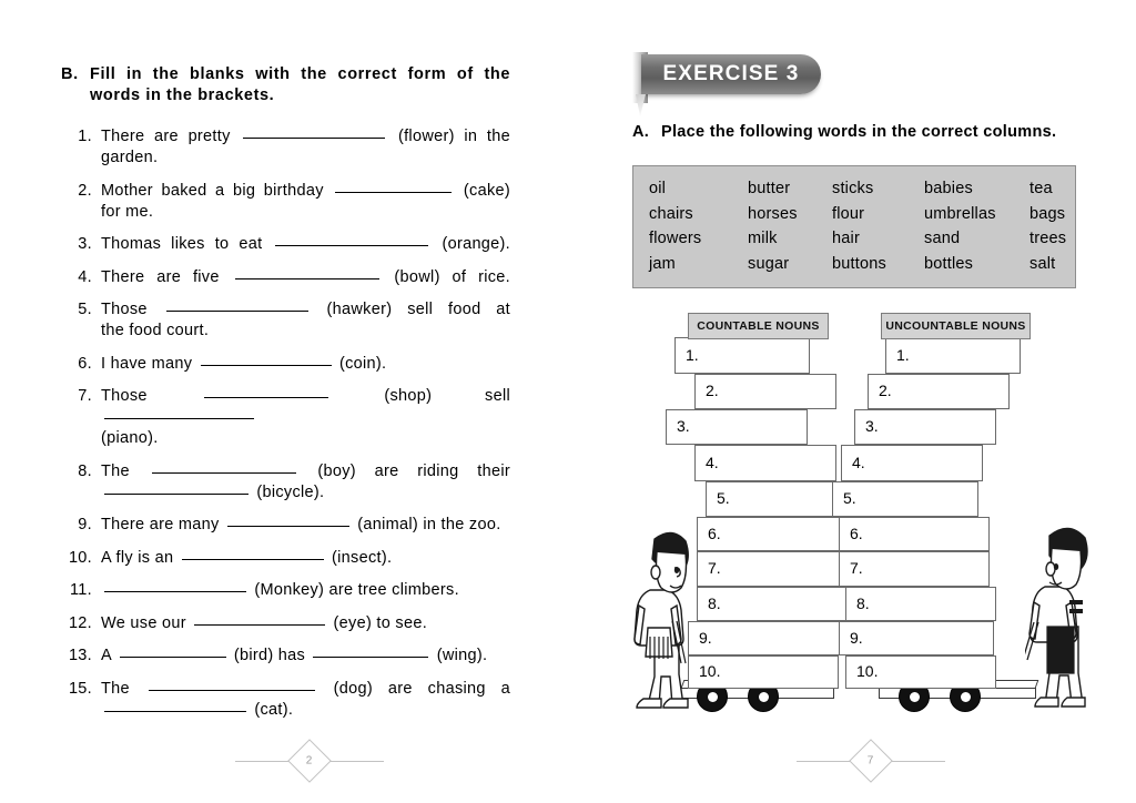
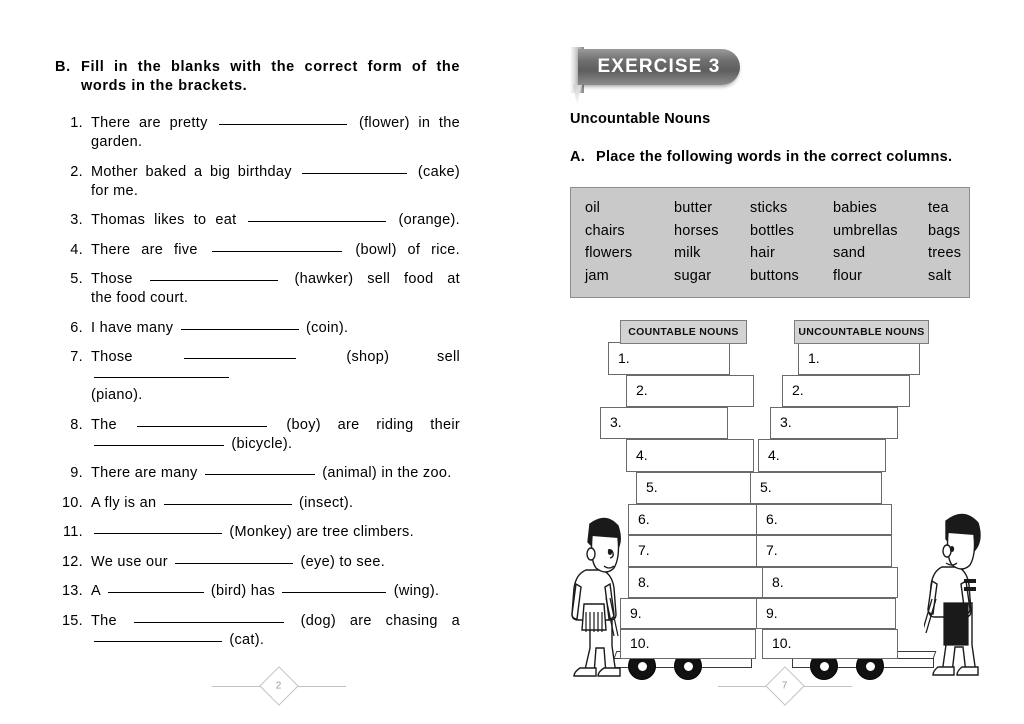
  B.
  Fill in the blanks with the correct form of the
  words in the brackets.
  1.
  There are pretty (flower) in the
  garden.
  2.
  Mother baked a big birthday (cake)
  for me.
  3.
  Thomas likes to eat (orange).
  4.
  There are five (bowl) of rice.
  5.
  Those (hawker) sell food at
  the food court.
  6.
  I have many (coin).
  7.
  Those (shop) sell
  (piano).
  8.
  The (boy) are riding their
  (bicycle).
  9.
  There are many (animal) in the zoo.
  10.
  A fly is an (insect).
  11.
  (Monkey) are tree climbers.
  12.
  We use our (eye) to see.
  13.
  A (bird) has (wing).
  15.
  The (dog) are chasing a
  (cat).
  EXERCISE 3
+ Uncountable Nouns
  A.
  Place the following words in the correct columns.
  oil
  butter
  sticks
  babies
  tea
  chairs
  horses
- flour
+ bottles
  umbrellas
  bags
  flowers
  milk
  hair
  sand
  trees
  jam
  sugar
  buttons
- bottles
+ flour
  salt
  COUNTABLE NOUNS
  1.
  2.
  3.
  4.
  5.
  6.
  7.
  8.
  9.
  10.
  UNCOUNTABLE NOUNS
  1.
  2.
  3.
  4.
  5.
  6.
  7.
  8.
  9.
  10.
